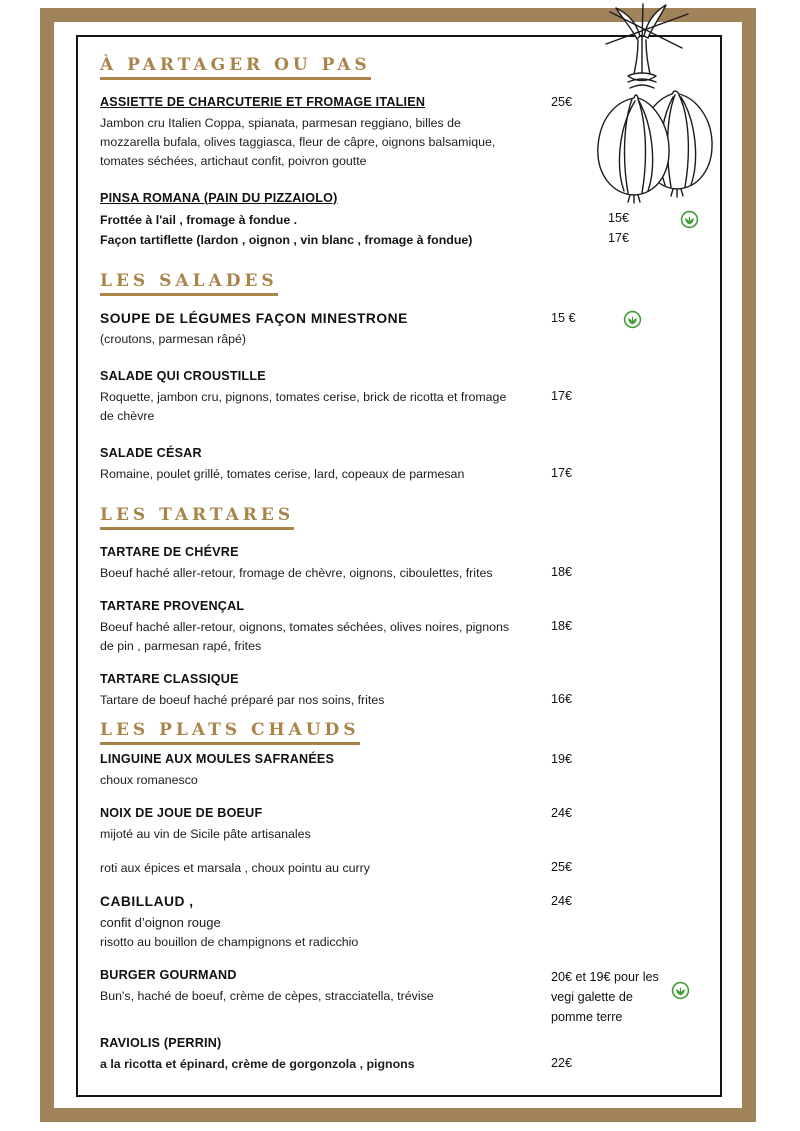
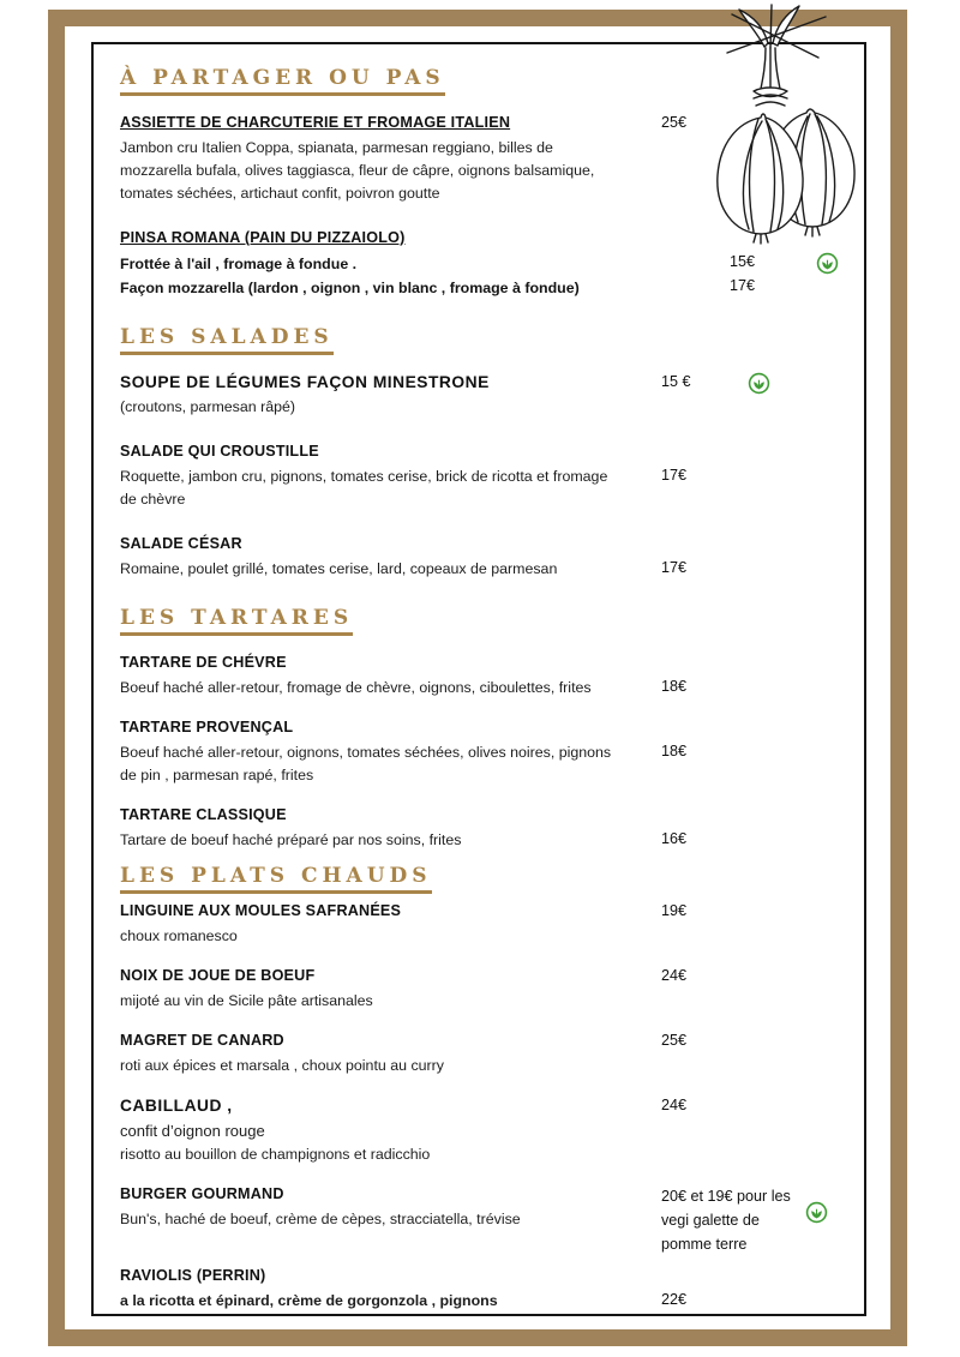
  À PARTAGER OU PAS
  ASSIETTE DE CHARCUTERIE ET FROMAGE ITALIEN
  Jambon cru Italien Coppa, spianata, parmesan reggiano, billes de mozzarella bufala, olives taggiasca, fleur de câpre, oignons balsamique, tomates séchées, artichaut confit, poivron goutte
  25€
  PINSA ROMANA (PAIN DU PIZZAIOLO)
  Frottée à l'ail , fromage à fondue .
  15€
- Façon tartiflette (lardon , oignon , vin blanc , fromage à fondue)
+ Façon mozzarella (lardon , oignon , vin blanc , fromage à fondue)
  17€
  LES SALADES
  SOUPE DE LÉGUMES FAÇON MINESTRONE
  (croutons, parmesan râpé)
  15 €
  SALADE QUI CROUSTILLE
  Roquette, jambon cru, pignons, tomates cerise, brick de ricotta et fromage de chèvre
  17€
  SALADE CÉSAR
  Romaine, poulet grillé, tomates cerise, lard, copeaux de parmesan
  17€
  LES TARTARES
  TARTARE DE CHÉVRE
  Boeuf haché aller-retour, fromage de chèvre, oignons, ciboulettes, frites
  18€
  TARTARE PROVENÇAL
  Boeuf haché aller-retour, oignons, tomates séchées, olives noires, pignons de pin , parmesan rapé, frites
  18€
  TARTARE CLASSIQUE
  Tartare de boeuf haché préparé par nos soins, frites
  16€
  LES PLATS CHAUDS
  LINGUINE AUX MOULES SAFRANÉES
  choux romanesco
  19€
  NOIX DE JOUE DE BOEUF
  mijoté au vin de Sicile pâte artisanales
  24€
+ MAGRET DE CANARD
  roti aux épices et marsala , choux pointu au curry
  25€
  CABILLAUD ,
  confit d’oignon rouge
  risotto au bouillon de champignons et radicchio
  24€
  BURGER GOURMAND
  Bun's, haché de boeuf, crème de cèpes, stracciatella, trévise
  20€ et 19€ pour les vegi galette de pomme terre
  RAVIOLIS (PERRIN)
  a la ricotta et épinard, crème de gorgonzola , pignons
  22€
